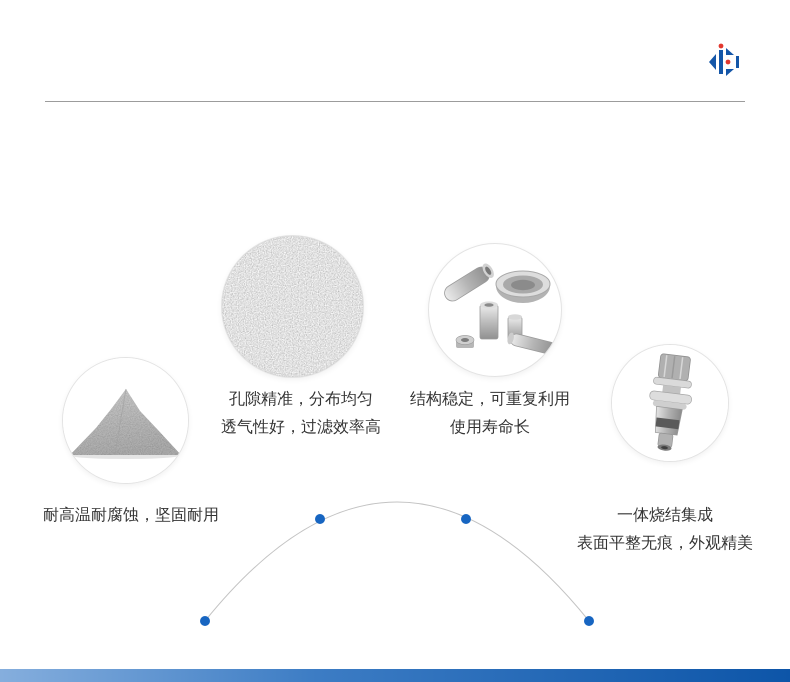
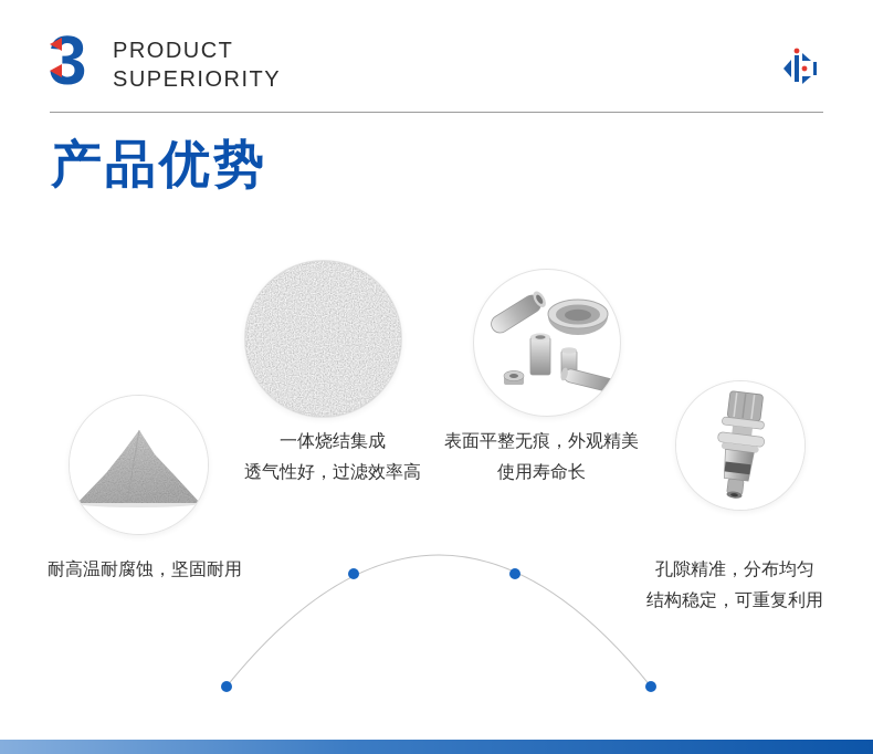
+ 3
+ PRODUCT
+ SUPERIORITY
+ 产品优势
- 孔隙精准，分布均匀
+ 一体烧结集成
  透气性好，过滤效率高
- 结构稳定，可重复利用
+ 表面平整无痕，外观精美
  使用寿命长
  耐高温耐腐蚀，坚固耐用
- 一体烧结集成
+ 孔隙精准，分布均匀
- 表面平整无痕，外观精美
+ 结构稳定，可重复利用
